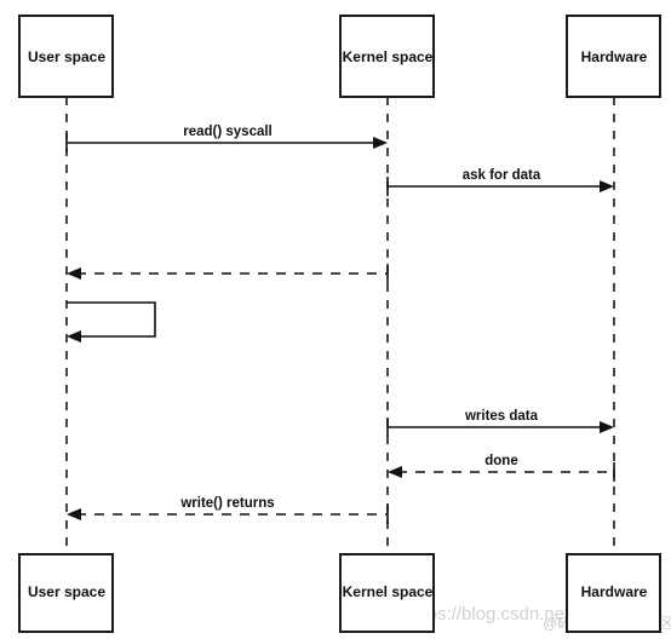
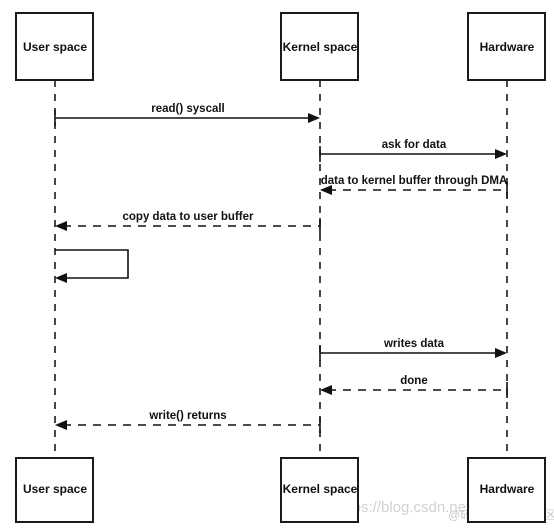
  read() syscall
  ask for data
+ data to kernel buffer through DMA
+ copy data to user buffer
  writes data
  done
  write() returns
  s://blog.csdn.ne
  User space
  Kernel space
  Hardware
  User space
  Kernel space
  Hardware
